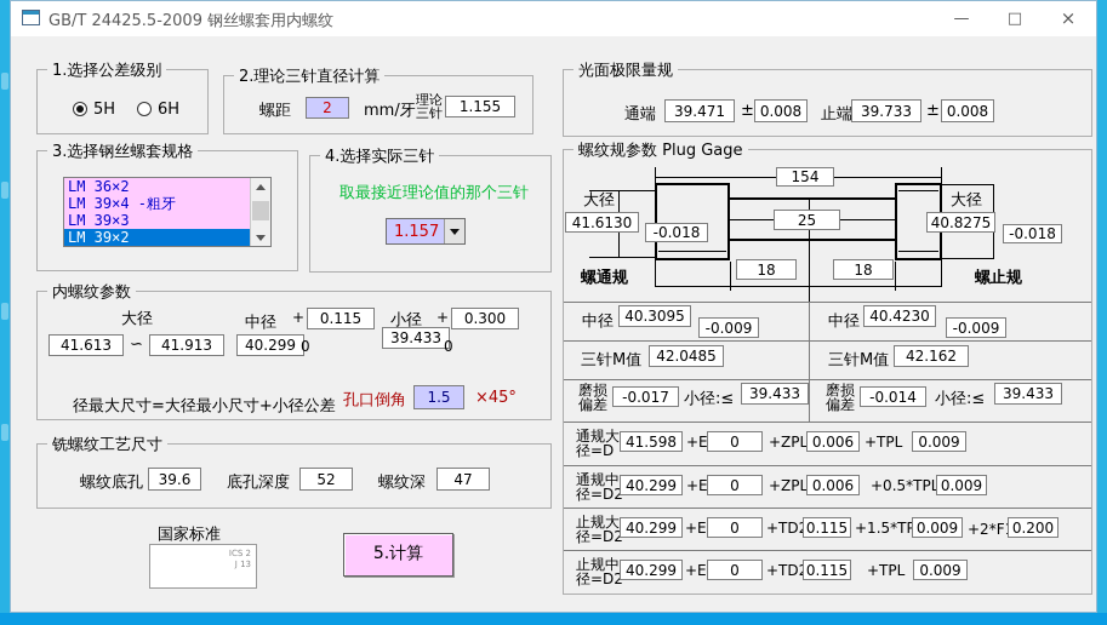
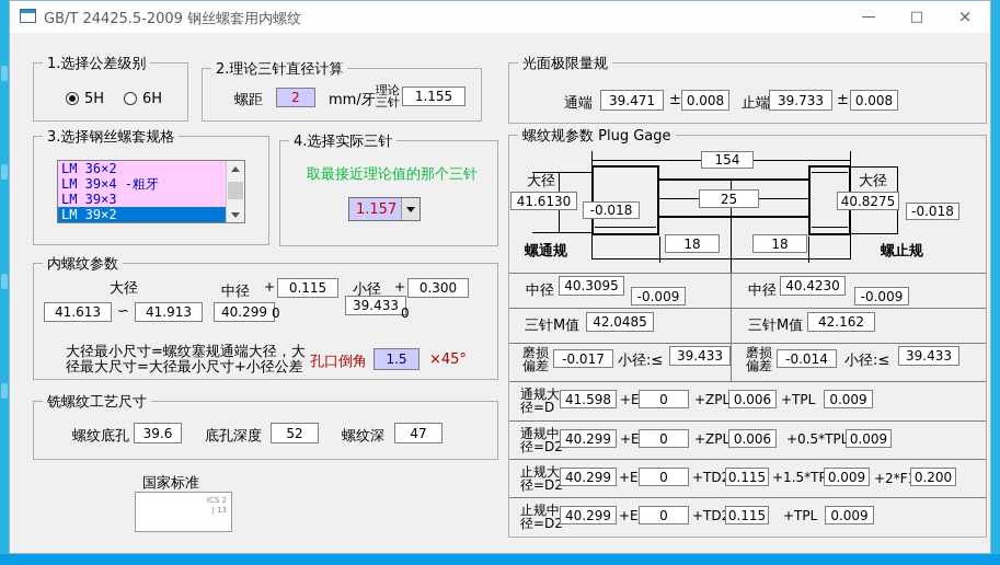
  GB/T 24425.5-2009 钢丝螺套用内螺纹
  —
  □
  ×
  1.选择公差级别
  5H
  6H
  2.理论三针直径计算
  螺距
  2
  mm/牙
  理论
  三针
  1.155
  3.选择钢丝螺套规格
  LM 36×2
  LM 39×4 -粗牙
  LM 39×3
  LM 39×2
  4.选择实际三针
  取最接近理论值的那个三针
  1.157
  内螺纹参数
  大径
  41.613
  ∽
  41.913
  中径
  +
  0.115
  40.299
  0
  小径
  +
  0.300
  39.433
  0
+ 大径最小尺寸=螺纹塞规通端大径，大
  径最大尺寸=大径最小尺寸+小径公差
  孔口倒角
  1.5
  ×45°
  铣螺纹工艺尺寸
  螺纹底孔
  39.6
  底孔深度
  52
  螺纹深
  47
  国家标准
  ICS 2
  J 13
- 5.计算
  光面极限量规
  通端
  39.471
  ±
  0.008
  止端
  39.733
  ±
  0.008
  螺纹规参数 Plug Gage
  154
  25
  大径
  41.6130
  -0.018
  大径
  40.8275
  -0.018
  18
  18
  螺通规
  螺止规
  中径
  40.3095
  -0.009
  中径
  40.4230
  -0.009
  三针M值
  42.0485
  三针M值
  42.162
  磨损
  偏差
  -0.017
  小径:≤
  39.433
  磨损
  偏差
  -0.014
  小径:≤
  39.433
  通规大
  径=D
  41.598
  0
  +ZPL
  0.006
  +TPL
  0.009
  通规中
  径=D
  40.299
  0
  +ZPL
  0.006
  +0.5*TP
  0.009
  止规大
  径=D
  40.299
  0
  +TD
  0.115
  +1.5*T
  0.009
  +2*F
  0.200
  止规中
  径=D
  40.299
  0
  +TD
  0.115
  +TPL
  0.009
